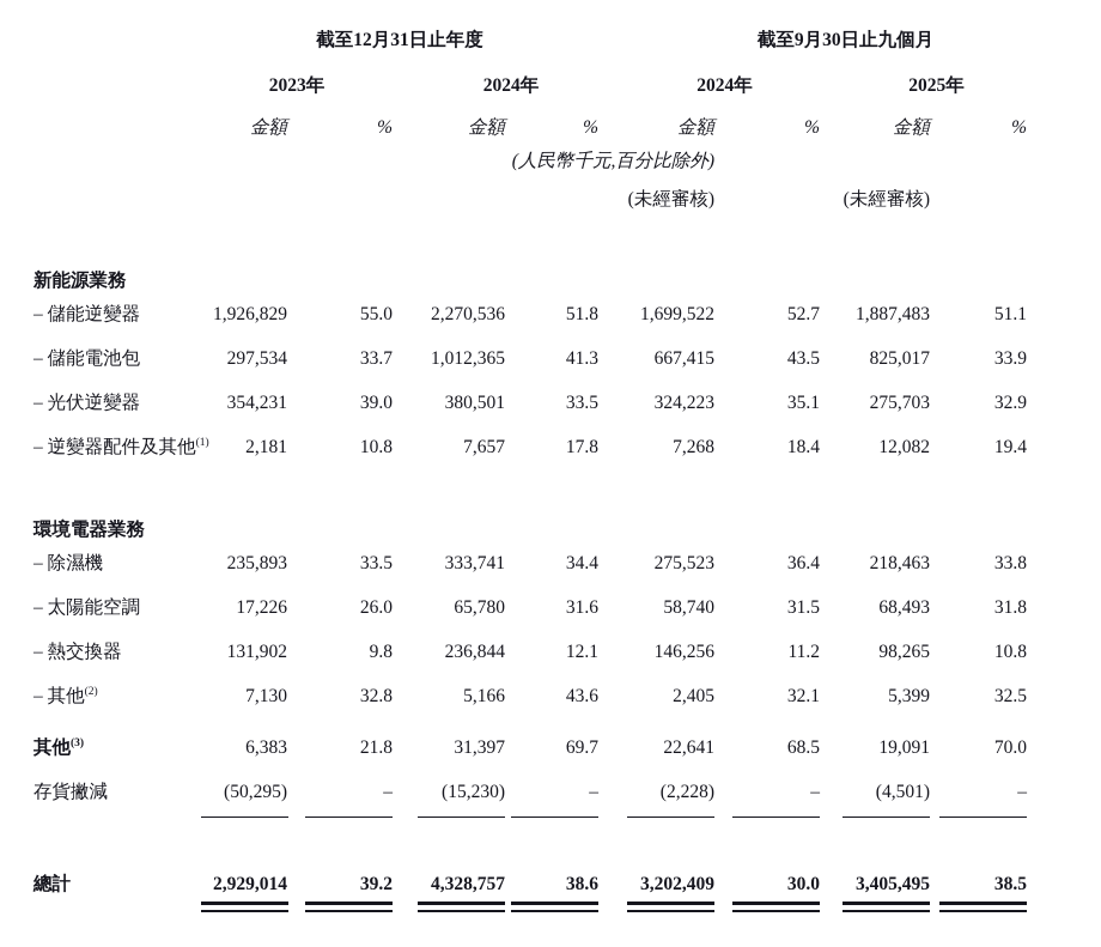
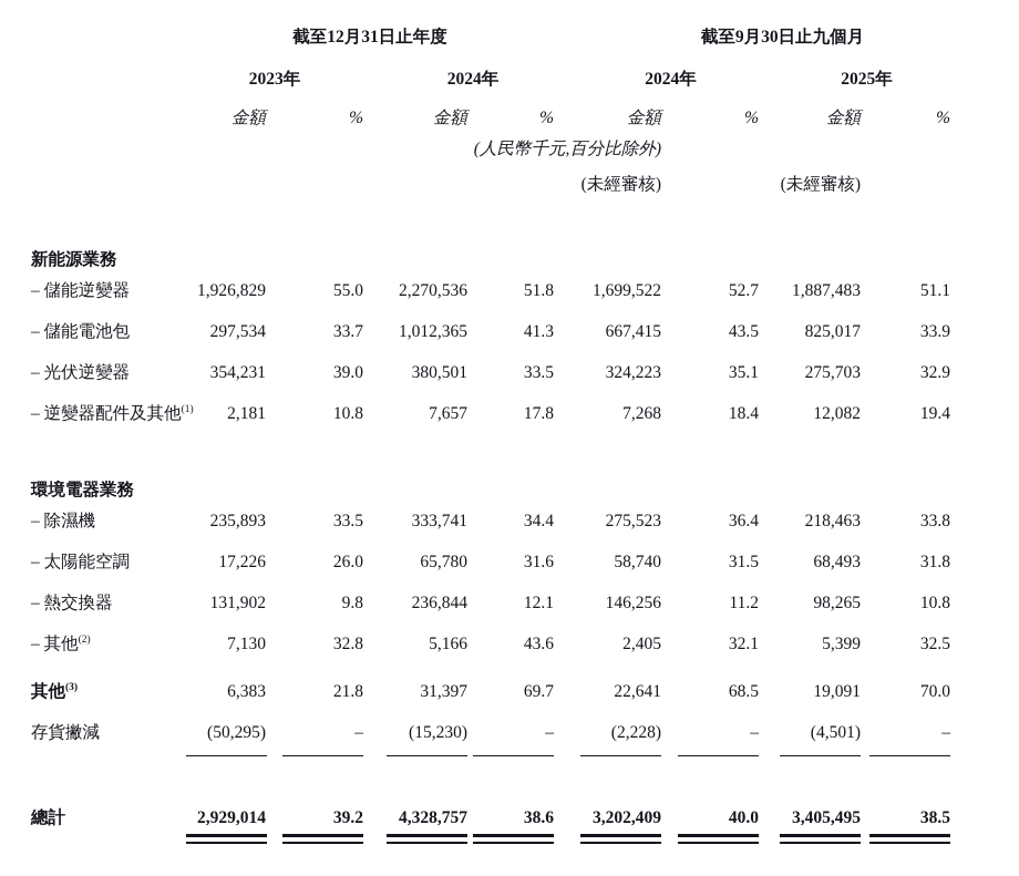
  	截至12月31日止年度	截至9月30日止九個月
  	2023年	2024年	2024年	2025年
  	金額	%	金額	%	金額	%	金額	%
  	(人民幣千元,百分比除外)
  					(未經審核)		(未經審核)
  新能源業務
  – 儲能逆變器	1,926,829	55.0	2,270,536	51.8	1,699,522	52.7	1,887,483	51.1
  – 儲能電池包	297,534	33.7	1,012,365	41.3	667,415	43.5	825,017	33.9
  – 光伏逆變器	354,231	39.0	380,501	33.5	324,223	35.1	275,703	32.9
  – 逆變器配件及其他(1)	2,181	10.8	7,657	17.8	7,268	18.4	12,082	19.4
  環境電器業務
  – 除濕機	235,893	33.5	333,741	34.4	275,523	36.4	218,463	33.8
  – 太陽能空調	17,226	26.0	65,780	31.6	58,740	31.5	68,493	31.8
  – 熱交換器	131,902	9.8	236,844	12.1	146,256	11.2	98,265	10.8
  – 其他(2)	7,130	32.8	5,166	43.6	2,405	32.1	5,399	32.5
  其他(3)	6,383	21.8	31,397	69.7	22,641	68.5	19,091	70.0
  存貨撇減	(50,295)	–	(15,230)	–	(2,228)	–	(4,501)	–
- 總計	2,929,014	39.2	4,328,757	38.6	3,202,409	30.0	3,405,495	38.5
+ 總計	2,929,014	39.2	4,328,757	38.6	3,202,409	40.0	3,405,495	38.5
